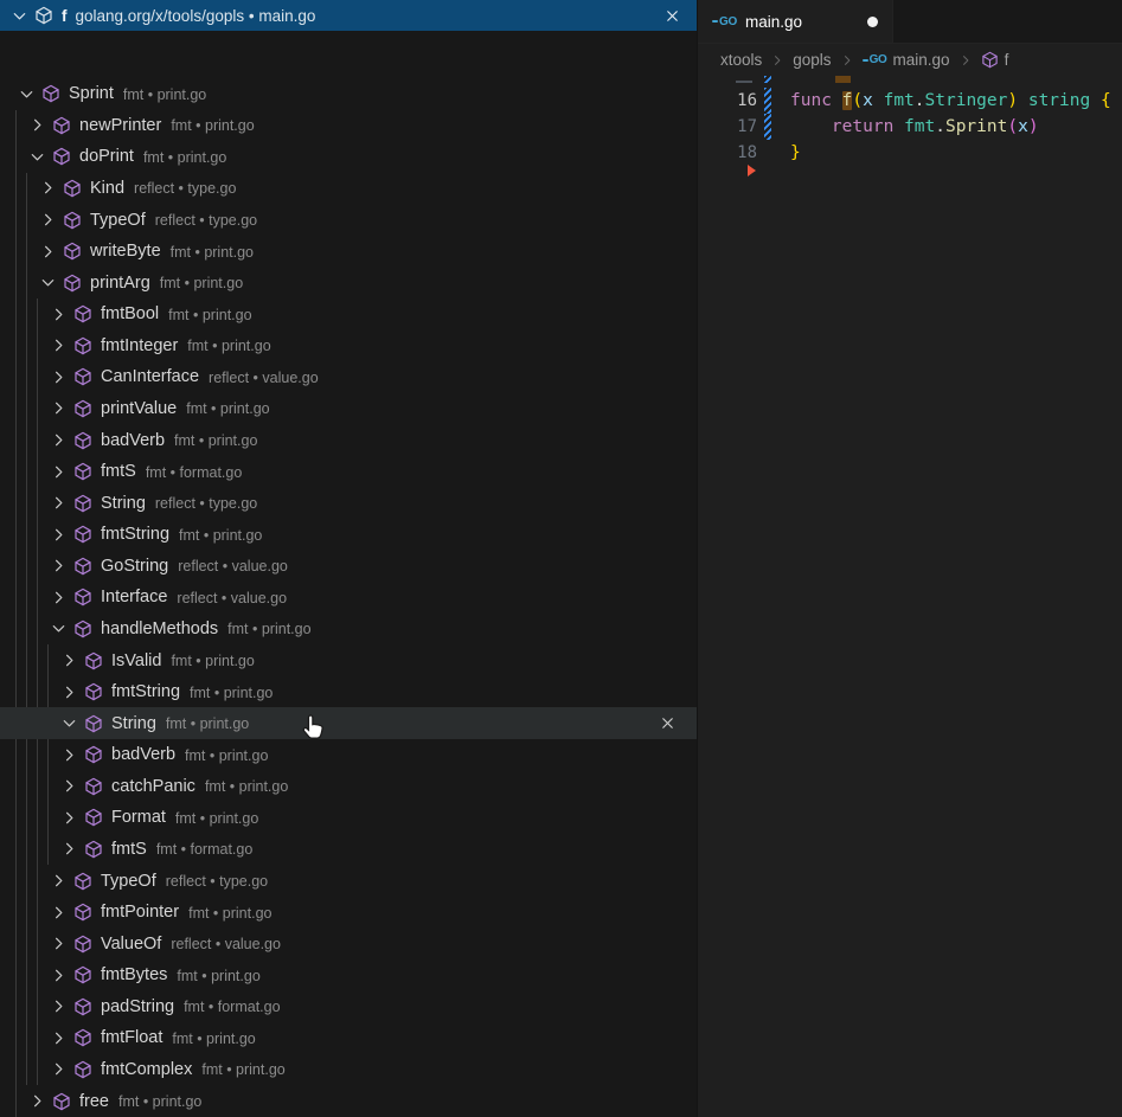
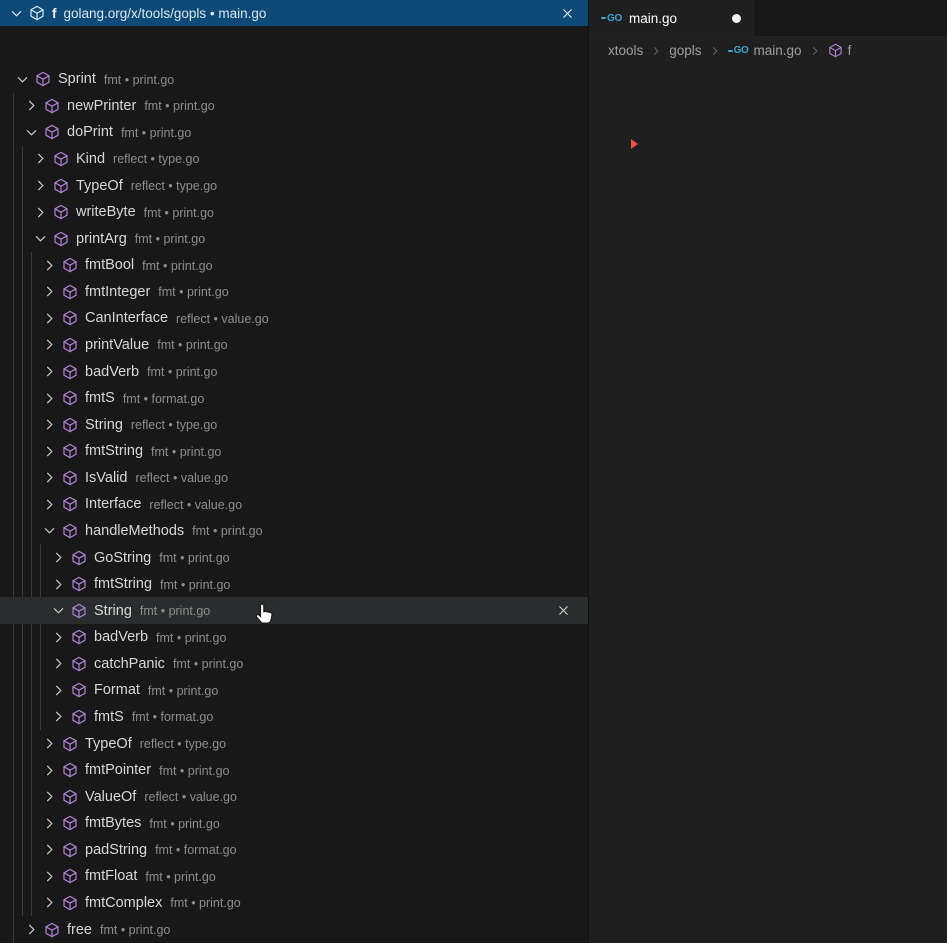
  f
  golang.org/x/tools/gopls • main.go
  Sprint
  fmt • print.go
  newPrinter
  fmt • print.go
  doPrint
  fmt • print.go
  Kind
  reflect • type.go
  TypeOf
  reflect • type.go
  writeByte
  fmt • print.go
  printArg
  fmt • print.go
  fmtBool
  fmt • print.go
  fmtInteger
  fmt • print.go
  CanInterface
  reflect • value.go
  printValue
  fmt • print.go
  badVerb
  fmt • print.go
  fmtS
  fmt • format.go
  String
  reflect • type.go
  fmtString
  fmt • print.go
- GoString
+ IsValid
  reflect • value.go
  Interface
  reflect • value.go
  handleMethods
  fmt • print.go
- IsValid
+ GoString
  fmt • print.go
  fmtString
  fmt • print.go
  String
  fmt • print.go
  badVerb
  fmt • print.go
  catchPanic
  fmt • print.go
  Format
  fmt • print.go
  fmtS
  fmt • format.go
  TypeOf
  reflect • type.go
  fmtPointer
  fmt • print.go
  ValueOf
  reflect • value.go
  fmtBytes
  fmt • print.go
  padString
  fmt • format.go
  fmtFloat
  fmt • print.go
  fmtComplex
  fmt • print.go
  free
  fmt • print.go
  GO
  main.go
  xtools
  gopls
  GO
  main.go
  f
- 16
- func f(x fmt.Stringer) string {
- 17
- return fmt.Sprint(x)
- 18
- }
